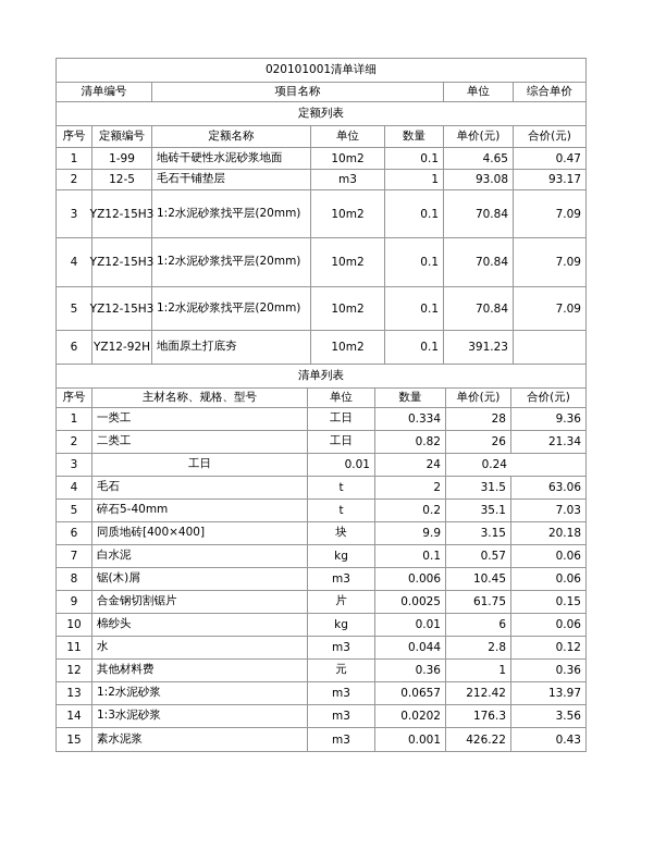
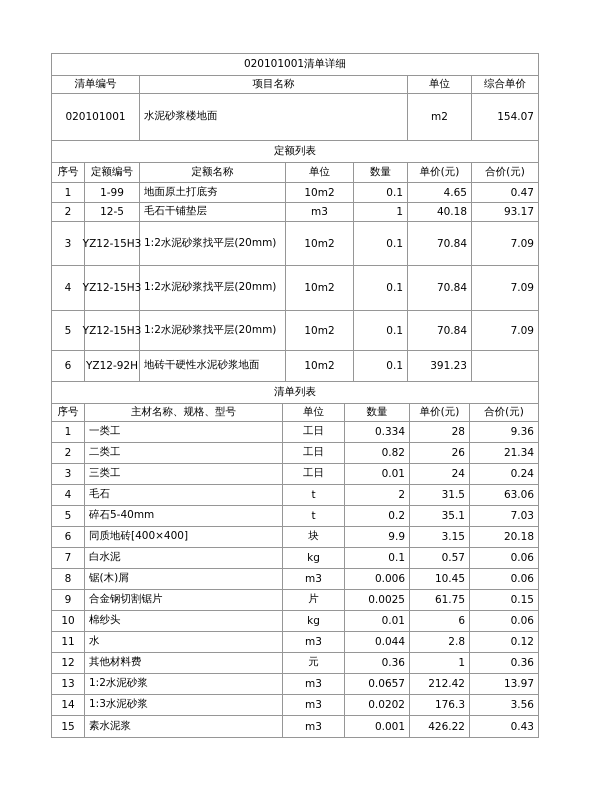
  020101001清单详细
  清单编号
  项目名称
  单位
  综合单价
+ 020101001
+ 水泥砂浆楼地面
+ m2
+ 154.07
  定额列表
  序号
  定额编号
  定额名称
  单位
  数量
  单价(元)
  合价(元)
  1
  1-99
- 地砖干硬性水泥砂浆地面
+ 地面原土打底夯
  10m2
  0.1
  4.65
  0.47
  2
  12-5
  毛石干铺垫层
  m3
  1
- 93.08
+ 40.18
  93.17
  3
  YZ12-15H3
  1:2水泥砂浆找平层(20mm)
  10m2
  0.1
  70.84
  7.09
  4
  YZ12-15H3
  1:2水泥砂浆找平层(20mm)
  10m2
  0.1
  70.84
  7.09
  5
  YZ12-15H3
  1:2水泥砂浆找平层(20mm)
  10m2
  0.1
  70.84
  7.09
  6
  YZ12-92H
- 地面原土打底夯
+ 地砖干硬性水泥砂浆地面
  10m2
  0.1
  391.23
  清单列表
  序号
  主材名称、规格、型号
  单位
  数量
  单价(元)
  合价(元)
  1
  一类工
  工日
  0.334
  28
  9.36
  2
  二类工
  工日
  0.82
  26
  21.34
  3
+ 三类工
  工日
  0.01
  24
  0.24
  4
  毛石
  t
  2
  31.5
  63.06
  5
  碎石5-40mm
  t
  0.2
  35.1
  7.03
  6
  同质地砖[400×400]
  块
  9.9
  3.15
  20.18
  7
  白水泥
  kg
  0.1
  0.57
  0.06
  8
  锯(木)屑
  m3
  0.006
  10.45
  0.06
  9
  合金钢切割锯片
  片
  0.0025
  61.75
  0.15
  10
  棉纱头
  kg
  0.01
  6
  0.06
  11
  水
  m3
  0.044
  2.8
  0.12
  12
  其他材料费
  元
  0.36
  1
  0.36
  13
  1:2水泥砂浆
  m3
  0.0657
  212.42
  13.97
  14
  1:3水泥砂浆
  m3
  0.0202
  176.3
  3.56
  15
  素水泥浆
  m3
  0.001
  426.22
  0.43
